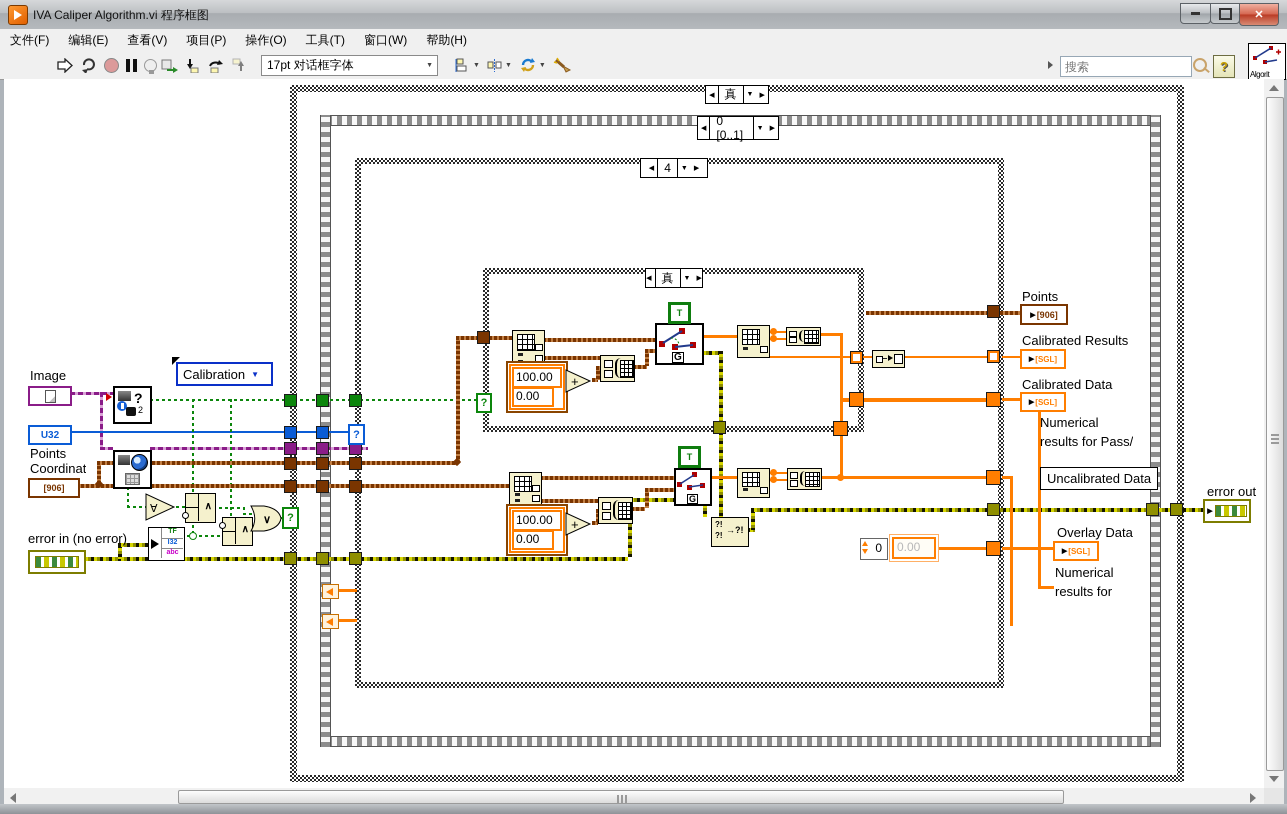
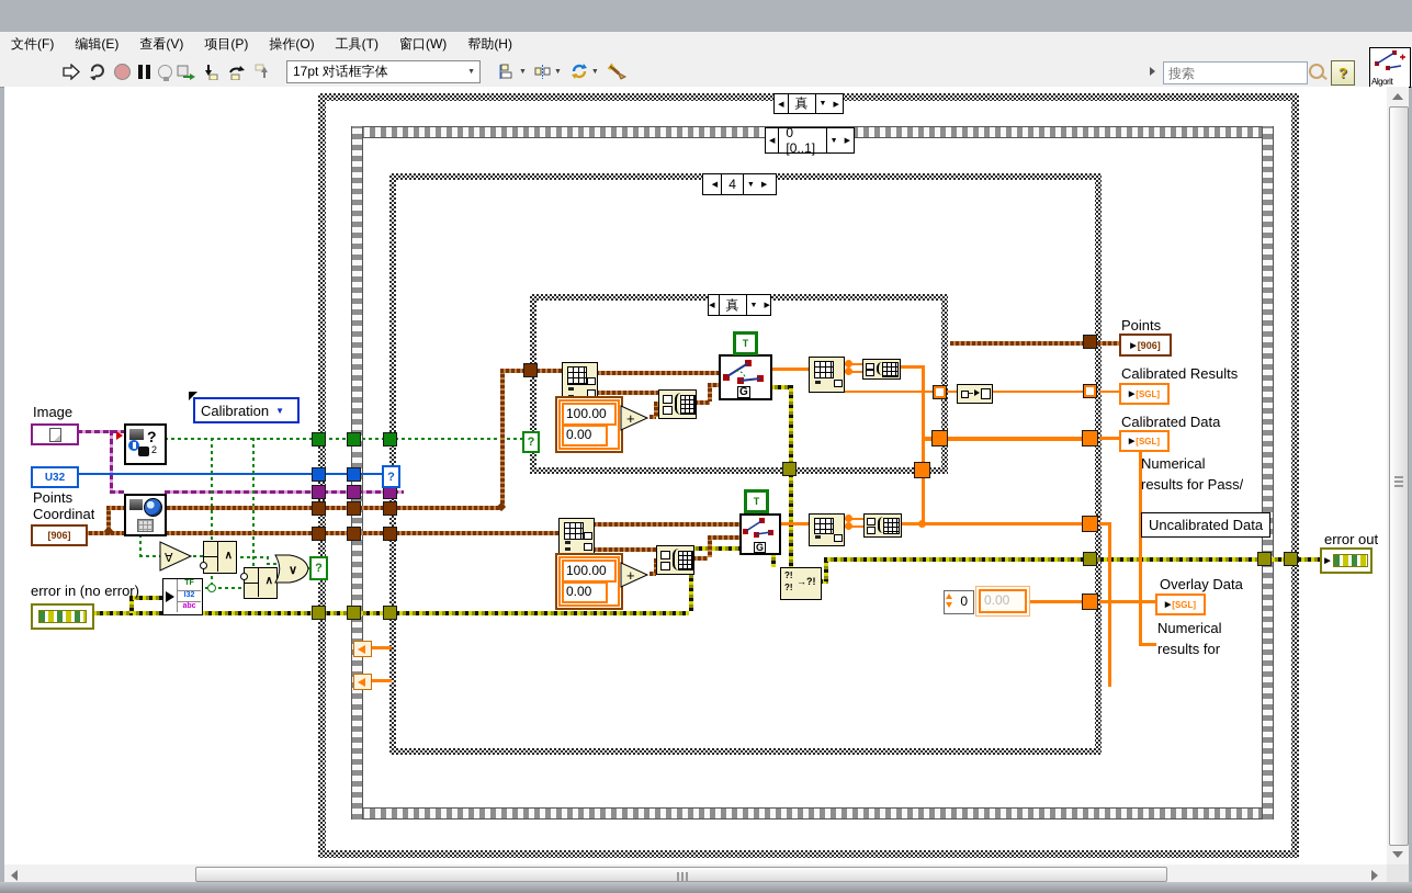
- IVA Caliper Algorithm.vi 程序框图
- ✕
  文件(F)
  编辑(E)
  查看(V)
  项目(P)
  操作(O)
  工具(T)
  窗口(W)
  帮助(H)
  17pt 对话框字体
  搜索
  ?
  Algorit
  真
  0 [0..1]
  4
  真
  ?
  ?
  ?
  Image
  Calibration
  ▼
  U32
  Points
  Coordinat
  [906]
  error in (no error)
  ?
  2
  ∀
  ∧
  ∧
  ∨
  100.00
  0.00
  +
  T
  G
  100.00
  0.00
  +
  T
  G
  ?!
  ?!
  →?!
  0
  0.00
  Points
  [906]
  Calibrated Results
  [SGL]
  Calibrated Data
  [SGL]
  Numerical
  results for Pass/
  Uncalibrated Data
  error out
  Overlay Data
  [SGL]
  Numerical
  results for
